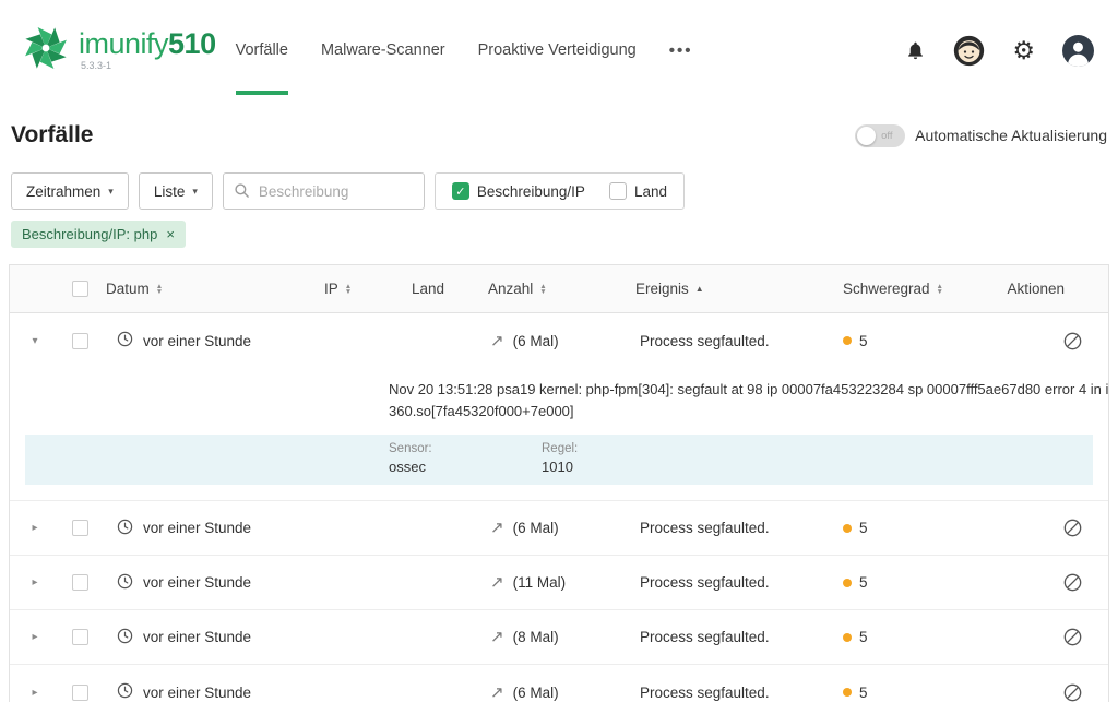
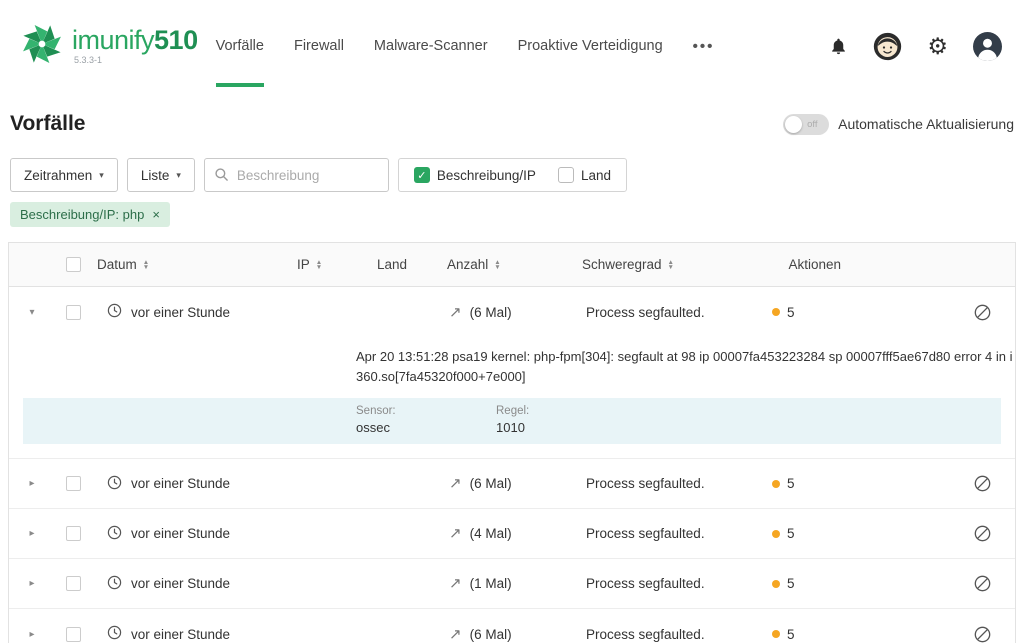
  imunify
  510
  5.3.3-1
  Vorfälle
+ Firewall
  Malware-Scanner
  Proaktive Verteidigung
  •••
  ⚙
  Vorfälle
  off
  Automatische Aktualisierung
  Zeitrahmen
  ▾
  Liste
  ▾
  Beschreibung
  ✓
  Beschreibung/IP
  Land
  Beschreibung/IP: php
  ×
  Datum
  IP
  Land
  Anzahl
- Ereignis
- ▲
  Schweregrad
  Aktionen
  ▾
  vor einer Stunde
  ↗
  (6 Mal)
  Process segfaulted.
  5
- Nov 20 13:51:28 psa19 kernel: php-fpm[304]: segfault at 98 ip 00007fa453223284 sp 00007fff5ae67d80 error 4 in i360.so[7fa45320f000+7e000]
+ Apr 20 13:51:28 psa19 kernel: php-fpm[304]: segfault at 98 ip 00007fa453223284 sp 00007fff5ae67d80 error 4 in i360.so[7fa45320f000+7e000]
  Sensor:
  ossec
  Regel:
  1010
  ▸
  vor einer Stunde
  ↗
  (6 Mal)
  Process segfaulted.
  5
  ▸
  vor einer Stunde
  ↗
- (11 Mal)
+ (4 Mal)
  Process segfaulted.
  5
  ▸
  vor einer Stunde
  ↗
- (8 Mal)
+ (1 Mal)
  Process segfaulted.
  5
  ▸
  vor einer Stunde
  ↗
  (6 Mal)
  Process segfaulted.
  5
